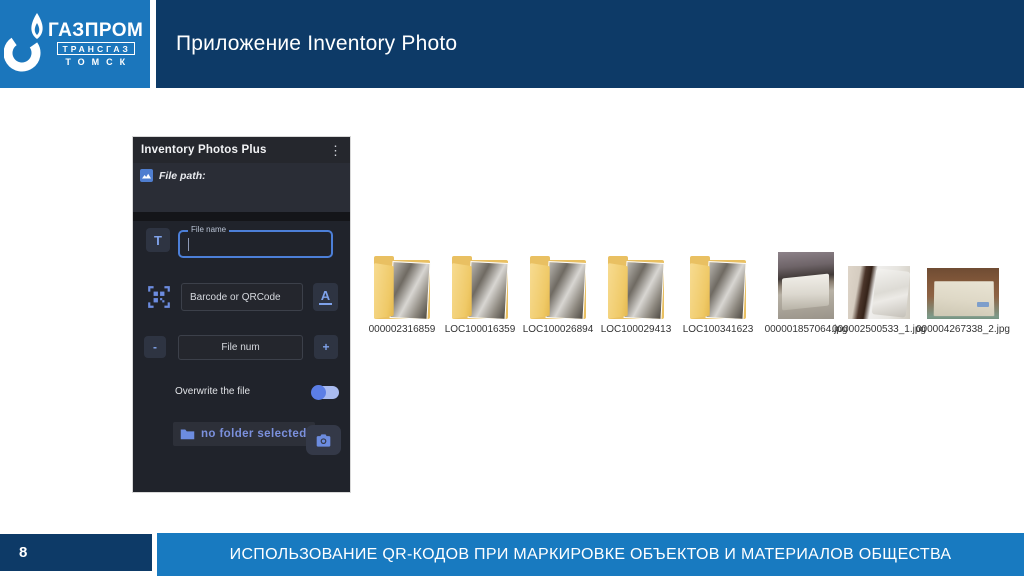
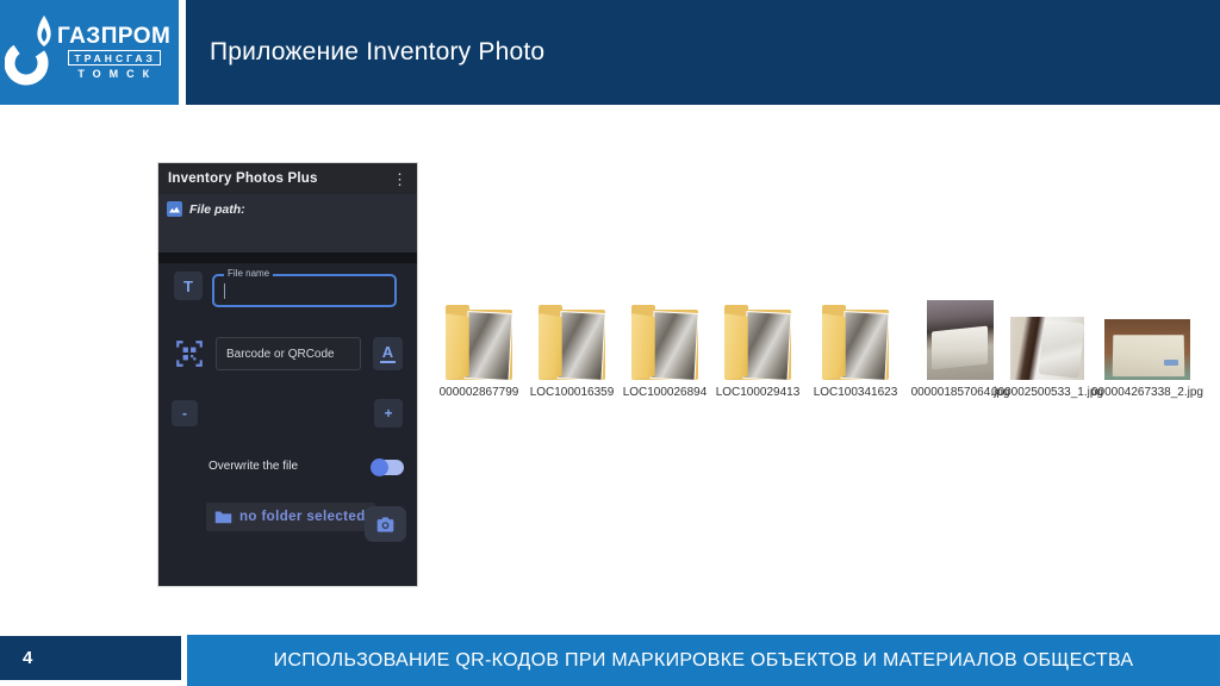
  ГАЗПРОМ
  ТРАНСГАЗ
  ТОМСК
  Приложение Inventory Photo
  Inventory Photos Plus
  ⋮
  File path:
  T
  File name
  Barcode or QRCode
  A
  -
- File num
  +
  Overwrite the file
  no folder selected
- 000002316859
+ 000002867799
  LOC100016359
  LOC100026894
  LOC100029413
  LOC100341623
  000001857064.jpg
  000002500533_1.jpg
  000004267338_2.jpg
- 8
+ 4
  ИСПОЛЬЗОВАНИЕ QR-КОДОВ ПРИ МАРКИРОВКЕ ОБЪЕКТОВ И МАТЕРИАЛОВ ОБЩЕСТВА
